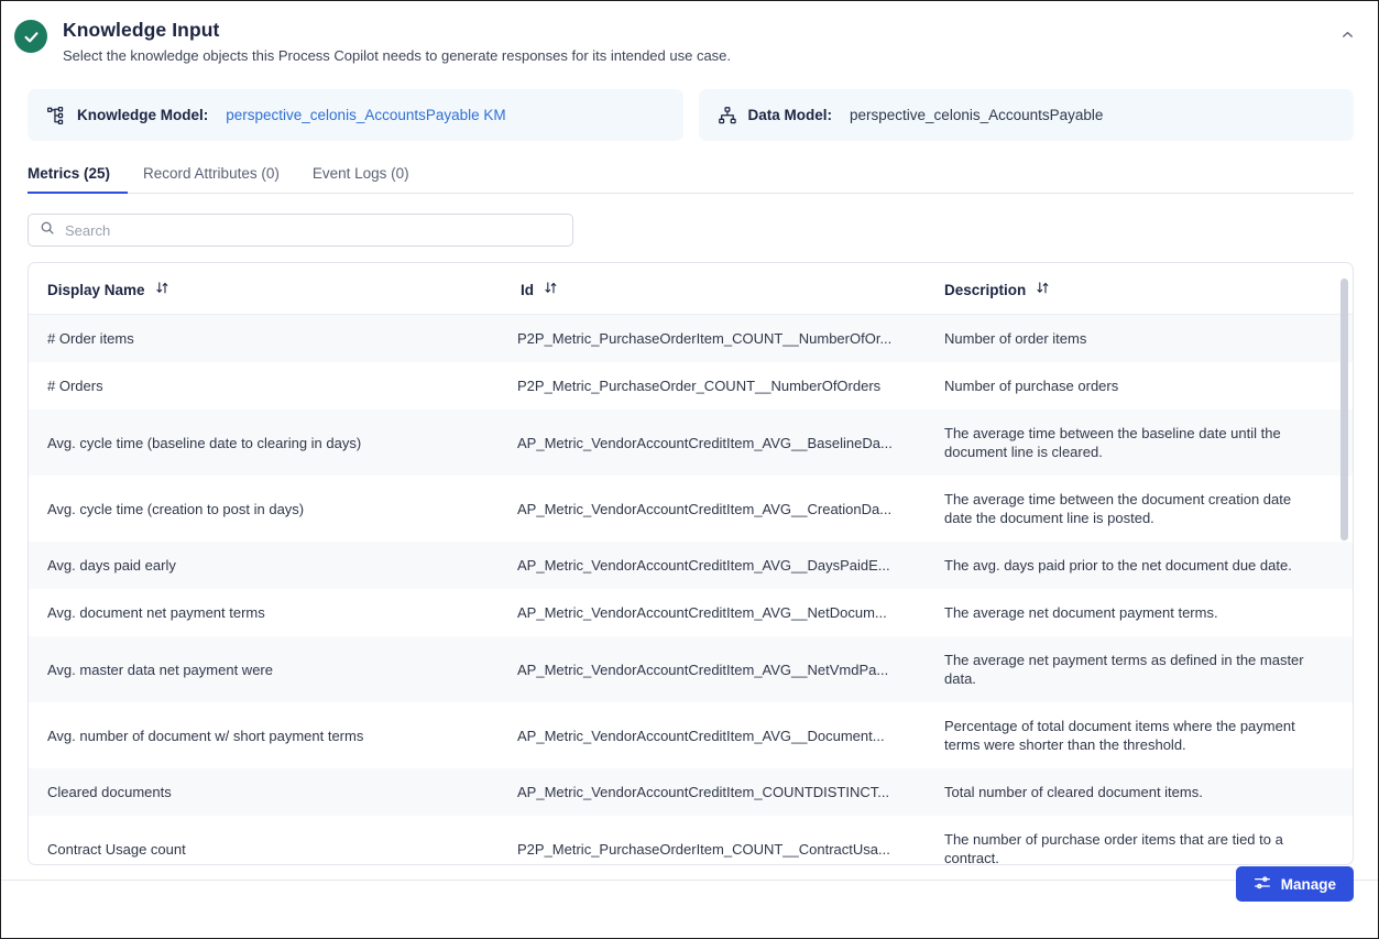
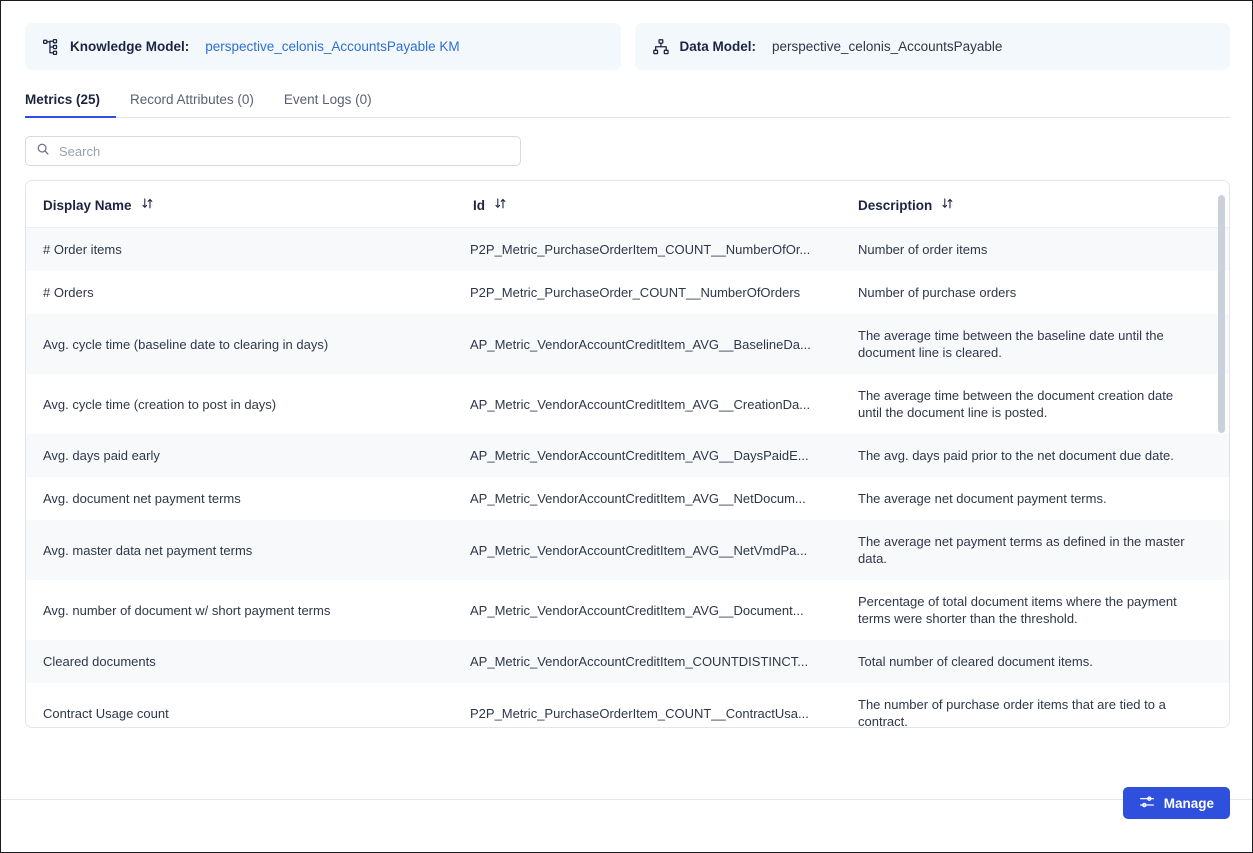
- Knowledge Input
- Select the knowledge objects this Process Copilot needs to generate responses for its intended use case.
  Knowledge Model:
  perspective_celonis_AccountsPayable KM
  Data Model:
  perspective_celonis_AccountsPayable
  Metrics (25)
  Record Attributes (0)
  Event Logs (0)
  Search
  Display Name	Id	Description
  # Order items	P2P_Metric_PurchaseOrderItem_COUNT__NumberOfOr...	Number of order items
  # Orders	P2P_Metric_PurchaseOrder_COUNT__NumberOfOrders	Number of purchase orders
  Avg. cycle time (baseline date to clearing in days)	AP_Metric_VendorAccountCreditItem_AVG__BaselineDa...	The average time between the baseline date until the document line is cleared.
- Avg. cycle time (creation to post in days)	AP_Metric_VendorAccountCreditItem_AVG__CreationDa...	The average time between the document creation date date the document line is posted.
+ Avg. cycle time (creation to post in days)	AP_Metric_VendorAccountCreditItem_AVG__CreationDa...	The average time between the document creation date until the document line is posted.
  Avg. days paid early	AP_Metric_VendorAccountCreditItem_AVG__DaysPaidE...	The avg. days paid prior to the net document due date.
  Avg. document net payment terms	AP_Metric_VendorAccountCreditItem_AVG__NetDocum...	The average net document payment terms.
- Avg. master data net payment were	AP_Metric_VendorAccountCreditItem_AVG__NetVmdPa...	The average net payment terms as defined in the master data.
+ Avg. master data net payment terms	AP_Metric_VendorAccountCreditItem_AVG__NetVmdPa...	The average net payment terms as defined in the master data.
  Avg. number of document w/ short payment terms	AP_Metric_VendorAccountCreditItem_AVG__Document...	Percentage of total document items where the payment terms were shorter than the threshold.
  Cleared documents	AP_Metric_VendorAccountCreditItem_COUNTDISTINCT...	Total number of cleared document items.
  Contract Usage count	P2P_Metric_PurchaseOrderItem_COUNT__ContractUsa...	The number of purchase order items that are tied to a contract.
  Manage
